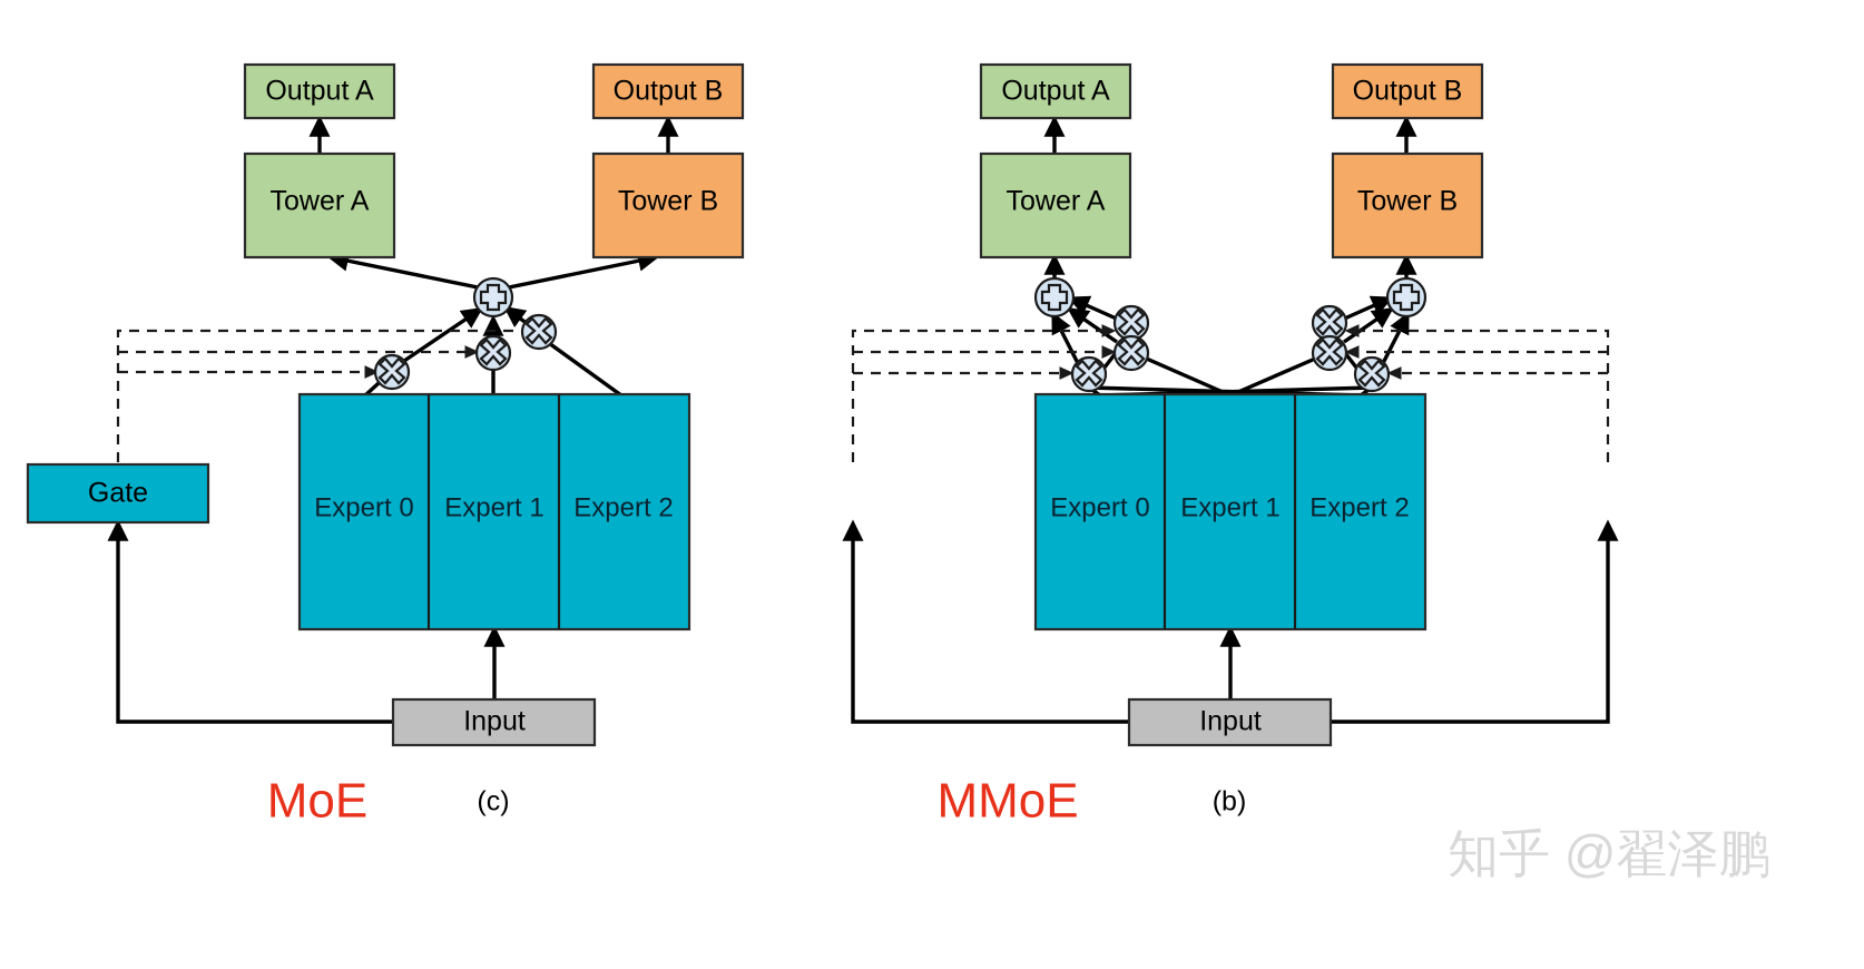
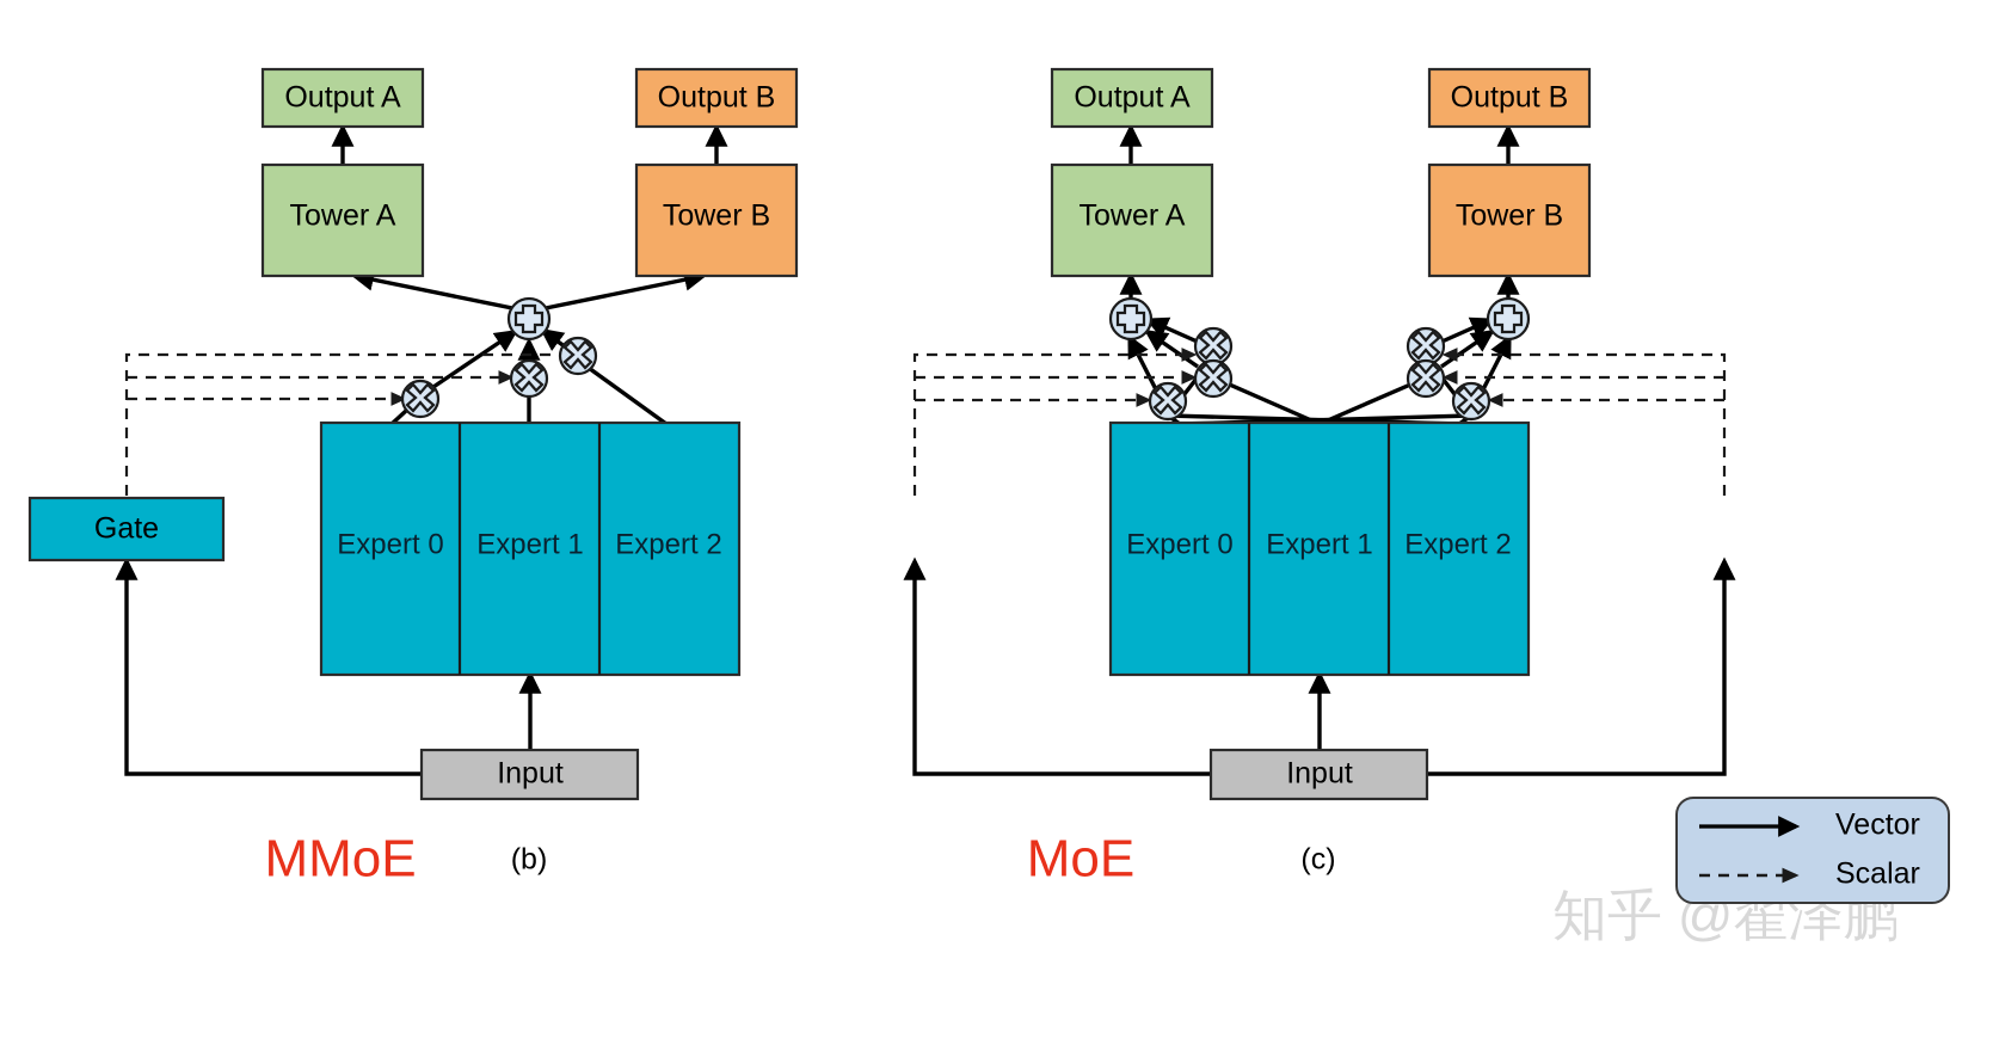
  Output A
  Tower A
  Output B
  Tower B
  Gate
  Expert 0
  Expert 1
  Expert 2
  Input
- MoE
+ MMoE
- (c)
+ (b)
  Output A
  Tower A
  Output B
  Tower B
  Expert 0
  Expert 1
  Expert 2
  Input
- MMoE
+ MoE
- (b)
+ (c)
  知乎 @翟泽鹏
+ Vector
+ Scalar
